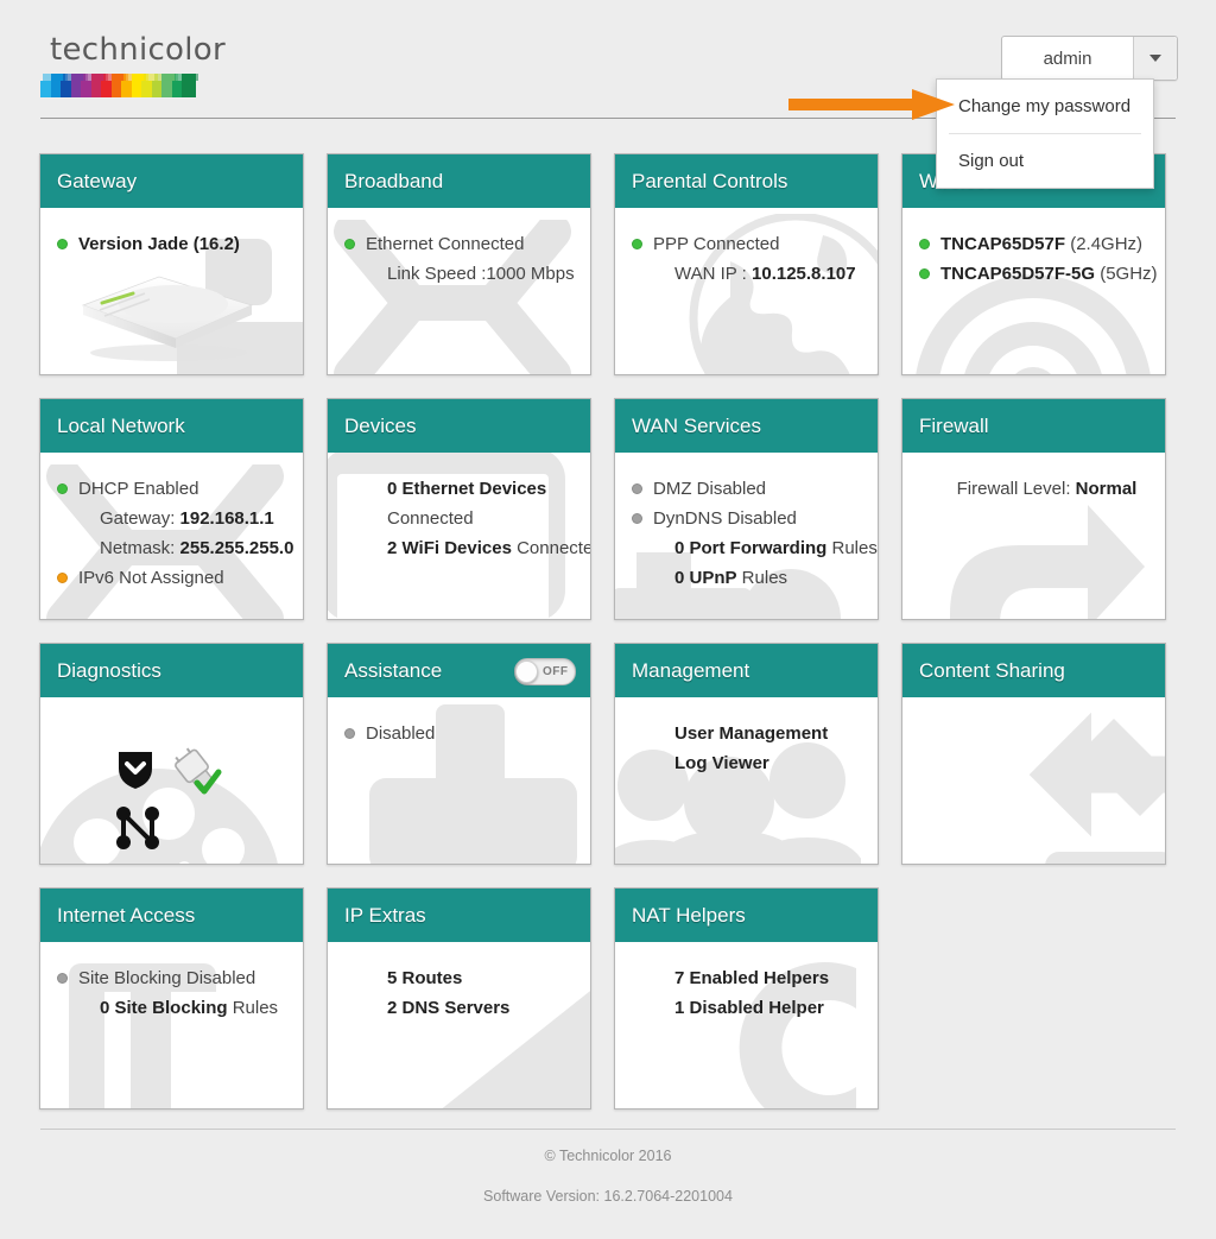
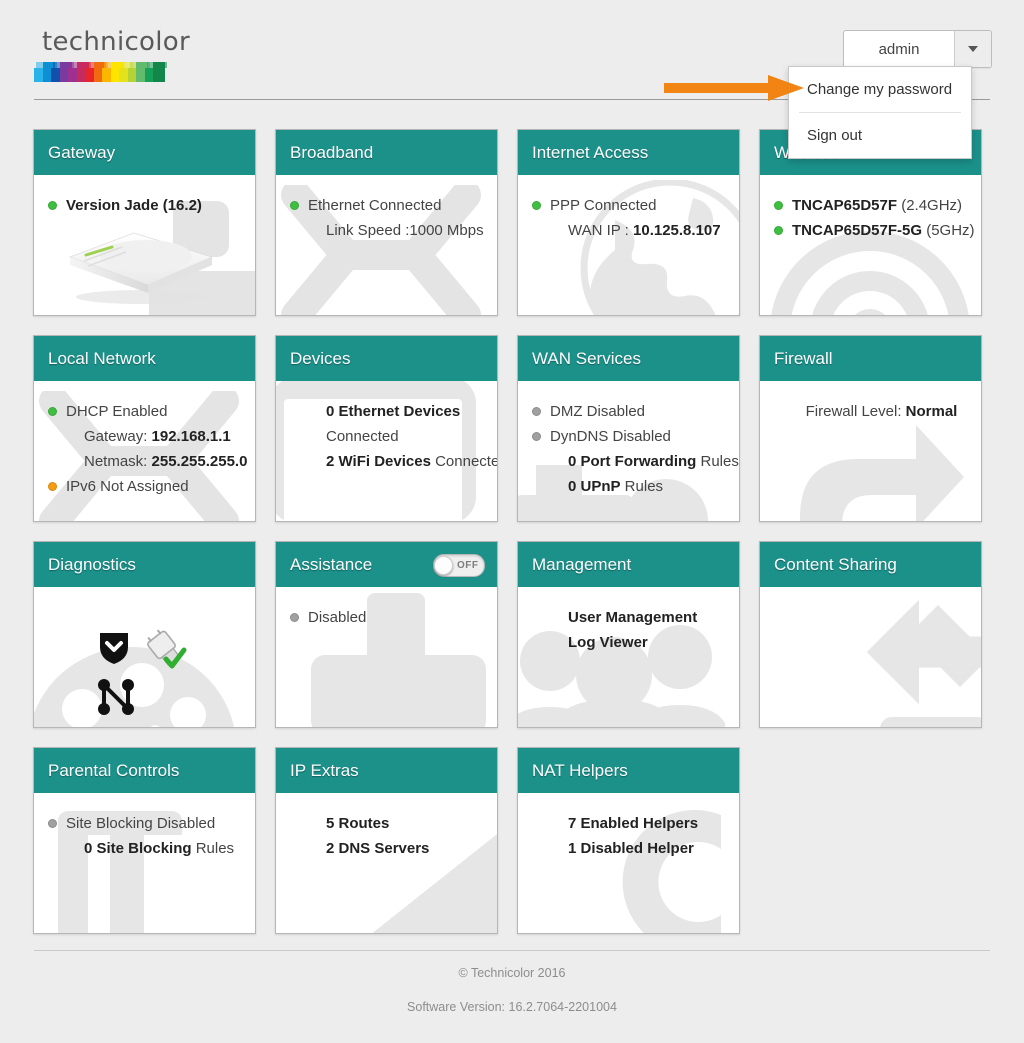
  technicolor
  admin
  Change my password
  Sign out
  Gateway
  Version Jade (16.2)
  Broadband
  Ethernet Connected
  Link Speed :1000 Mbps
- Parental Controls
+ Internet Access
  PPP Connected
  WAN IP : 10.125.8.107
  TNCAP65D57F (2.4GHz)
  TNCAP65D57F-5G (5GHz)
  Local Network
  DHCP Enabled
  Gateway: 192.168.1.1
  Netmask: 255.255.255.0
  IPv6 Not Assigned
  Devices
  0 Ethernet Devices
  Connected
  2 WiFi Devices Connecte
  WAN Services
  DMZ Disabled
  DynDNS Disabled
  0 Port Forwarding Rules
  0 UPnP Rules
  Firewall
  Firewall Level: Normal
  Diagnostics
  Assistance
  OFF
  Disabled
  Management
  User Management
  Log Viewer
  Content Sharing
- Internet Access
+ Parental Controls
  Site Blocking Disabled
  0 Site Blocking Rules
  IP Extras
  5 Routes
  2 DNS Servers
  NAT Helpers
  7 Enabled Helpers
  1 Disabled Helper
  © Technicolor 2016
  Software Version: 16.2.7064-2201004
